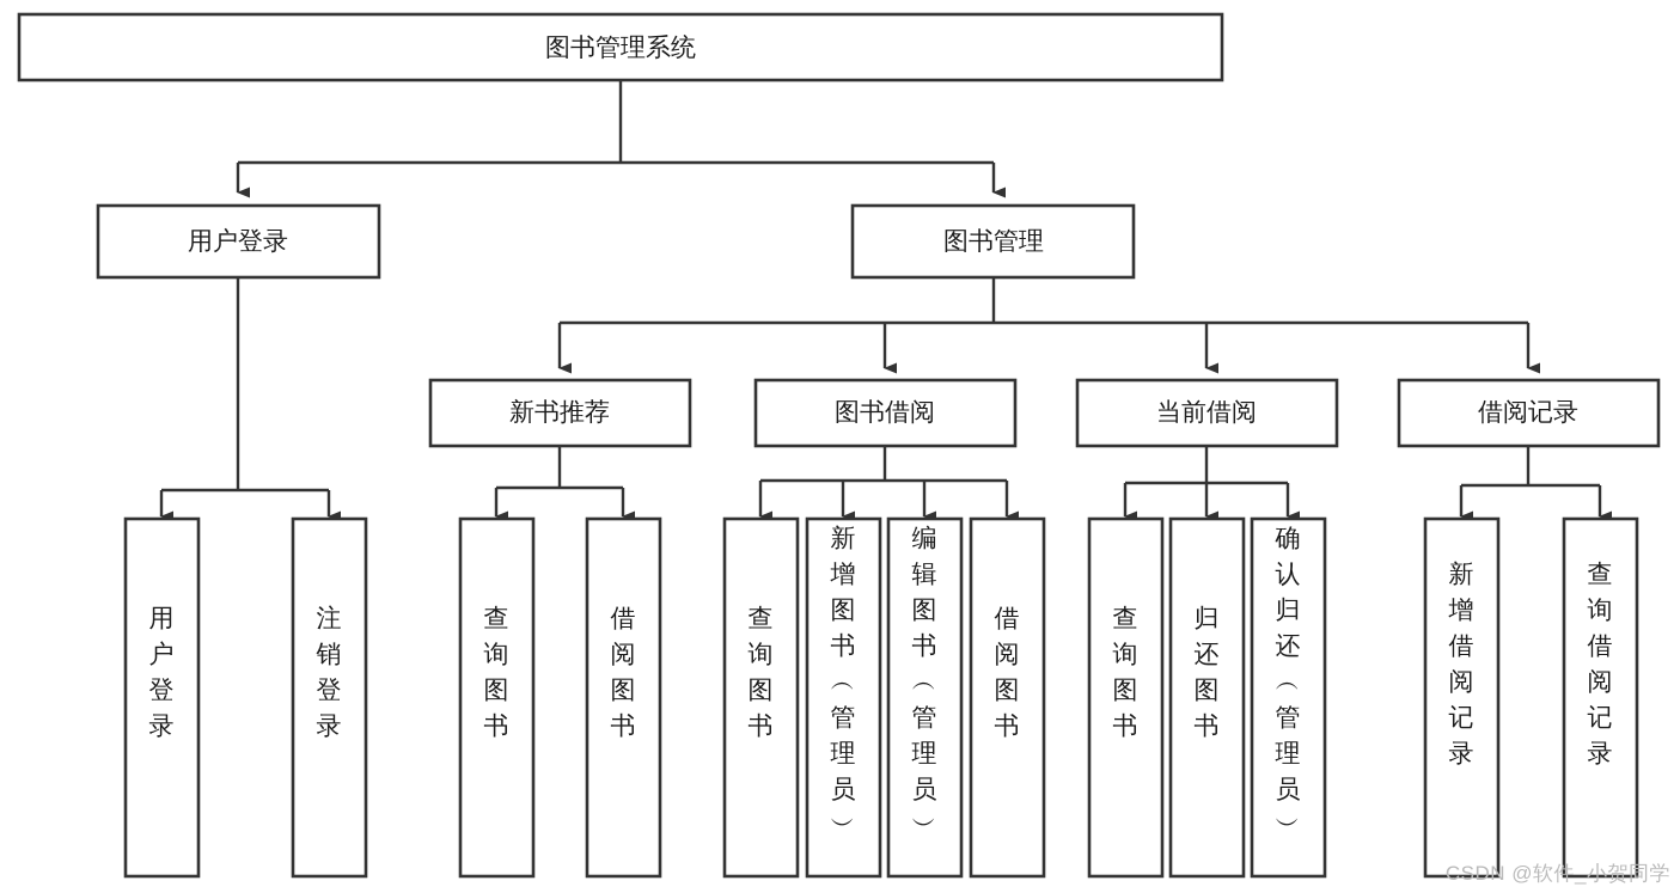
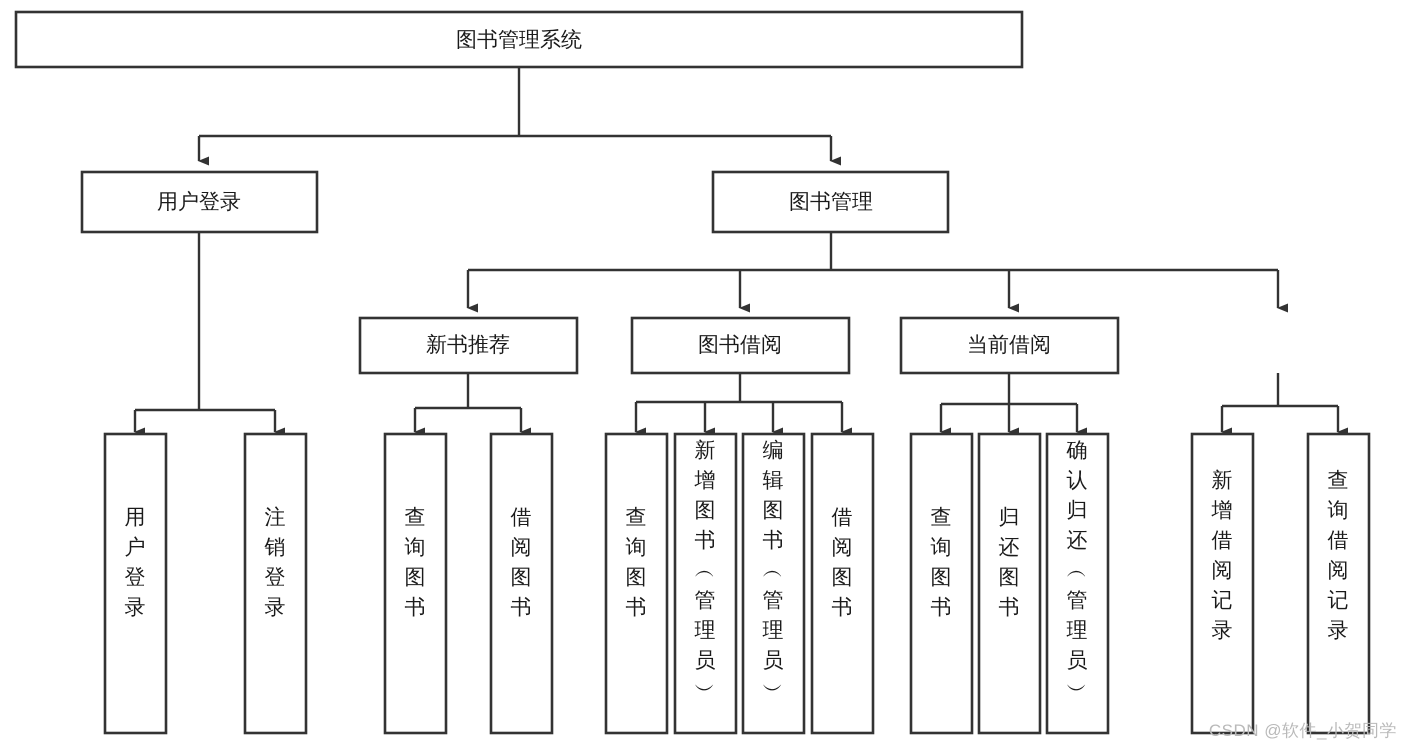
  图书管理系统
  用户登录
  图书管理
  新书推荐
  图书借阅
  当前借阅
- 借阅记录
  用户登录
  注销登录
  查询图书
  借阅图书
  查询图书
  新增图书 ︵ 管理员 ︶
  编辑图书 ︵ 管理员 ︶
  借阅图书
  查询图书
  归还图书
  确认归还 ︵ 管理员 ︶
  新增借阅记录
  查询借阅记录
  CSDN @软件_小贺同学
